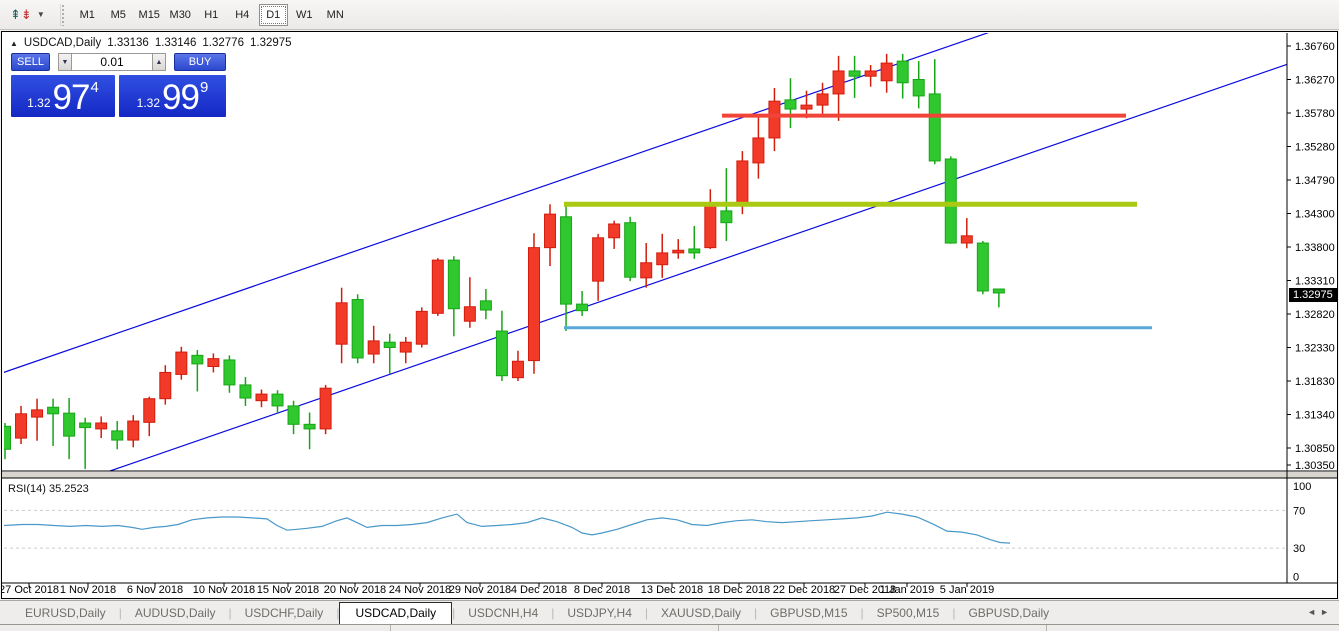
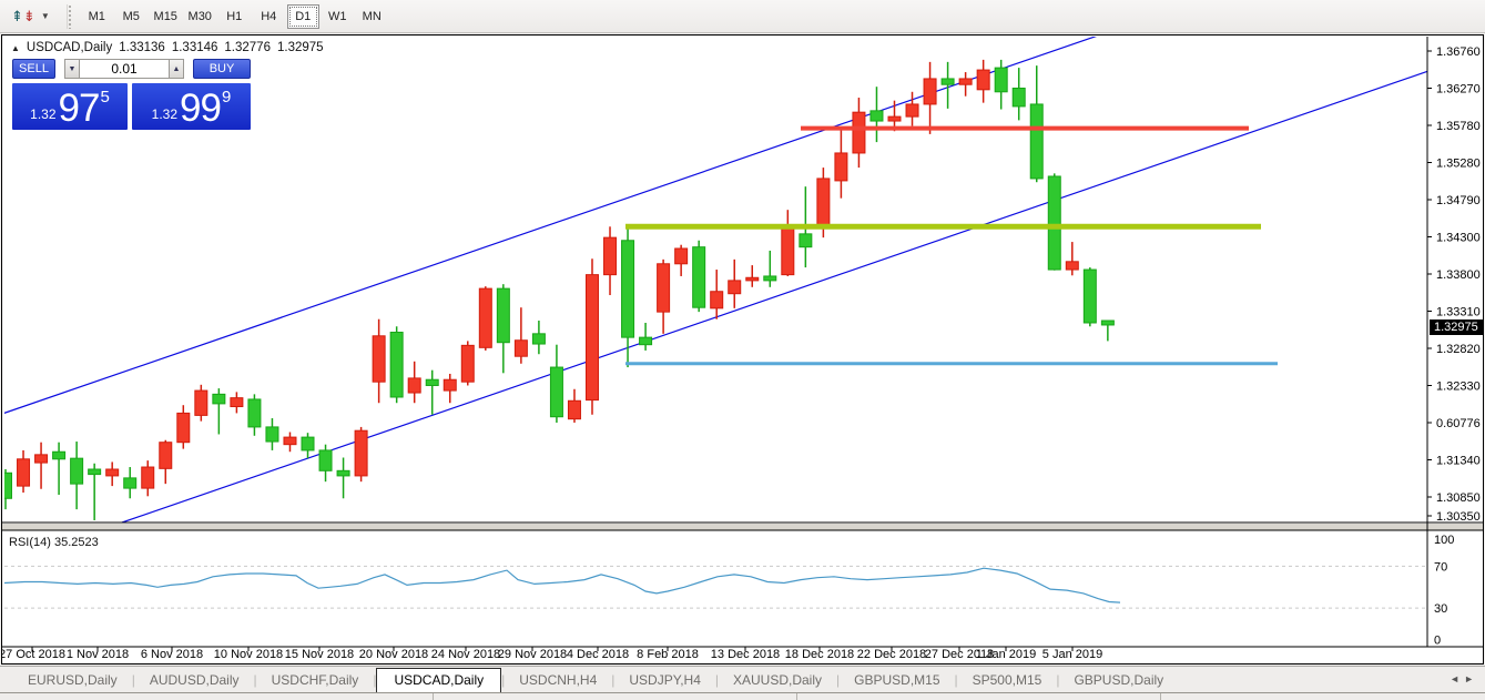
  ⇞⇟
  ▼
  M1
  M5
  M15
  M30
  H1
  H4
  D1
  W1
  MN
  27 Oct 2018
  1 Nov 2018
  6 Nov 2018
  10 Nov 2018
  15 Nov 2018
  20 Nov 2018
  24 Nov 2018
  29 Nov 2018
  4 Dec 2018
- 8 Dec 2018
+ 8 Feb 2018
  13 Dec 2018
  18 Dec 2018
  22 Dec 2018
  27 Dec 2018
  1 Jan 2019
  5 Jan 2019
  1.36760
  1.36270
  1.35780
  1.35280
  1.34790
  1.34300
  1.33800
  1.33310
  1.32820
  1.32330
- 1.31830
+ 0.60776
  1.31340
  1.30850
  1.30350
  100
  70
  30
  0
  ▲
  USDCAD,Daily
  1.33136
  1.33146
  1.32776
  1.32975
  SELL
  0.01
  BUY
  1.32
  97
- 4
+ 5
  1.32
  99
  9
  RSI(14) 35.2523
  1.32975
  EURUSD,Daily
  |
  AUDUSD,Daily
  |
  USDCHF,Daily
  |
  USDCAD,Daily
  |
  USDCNH,H4
  |
  USDJPY,H4
  |
  XAUUSD,Daily
  |
  GBPUSD,M15
  |
  SP500,M15
  |
  GBPUSD,Daily
  ◄►
